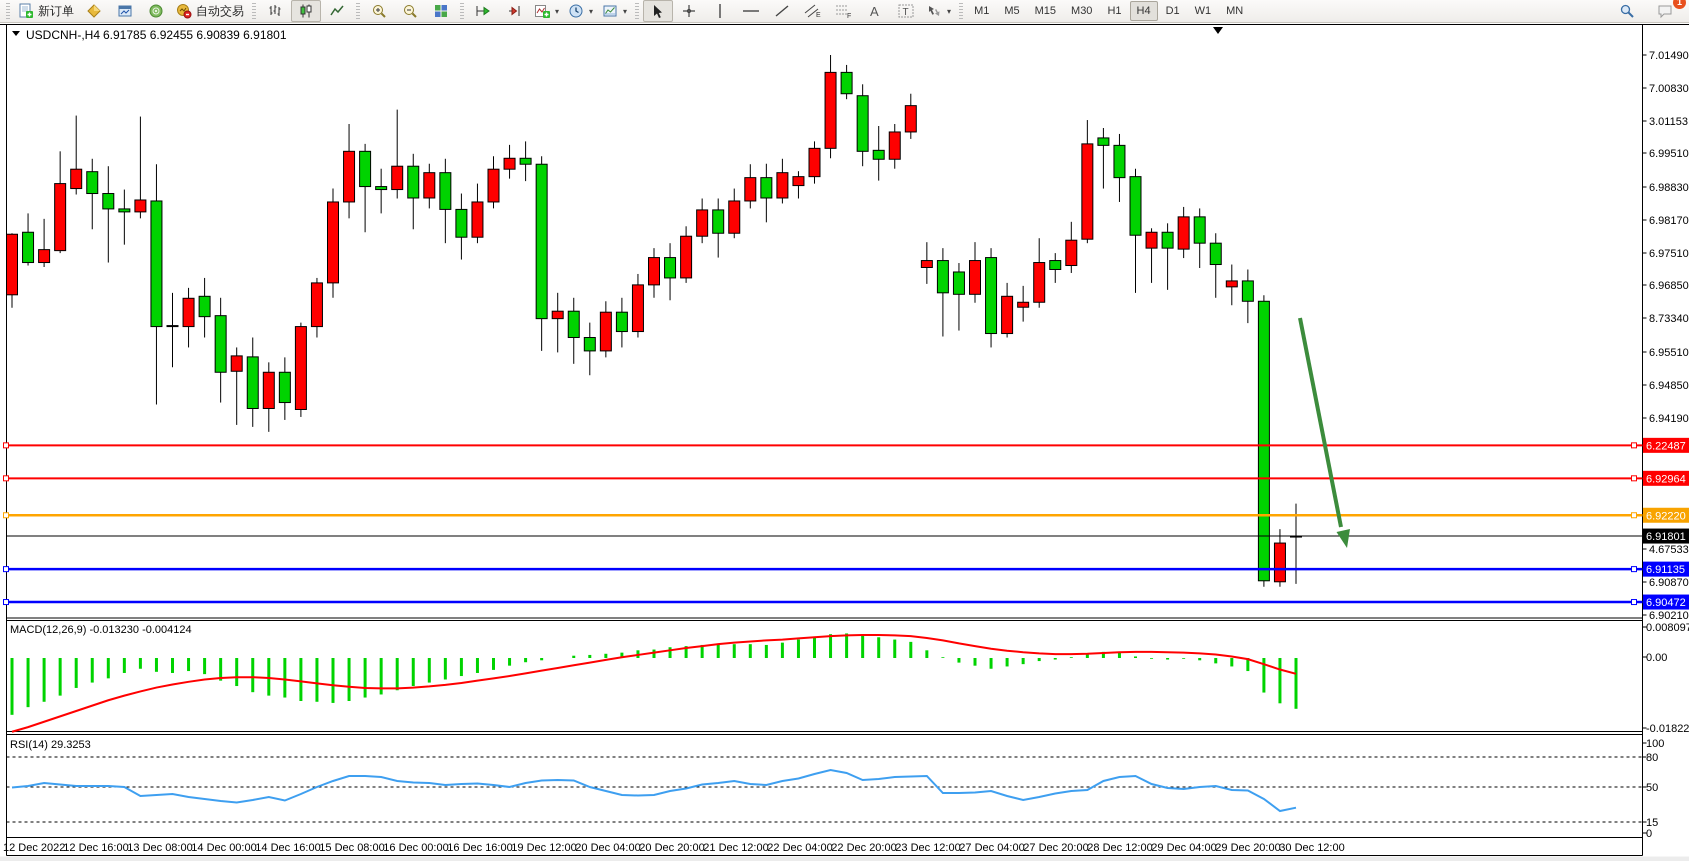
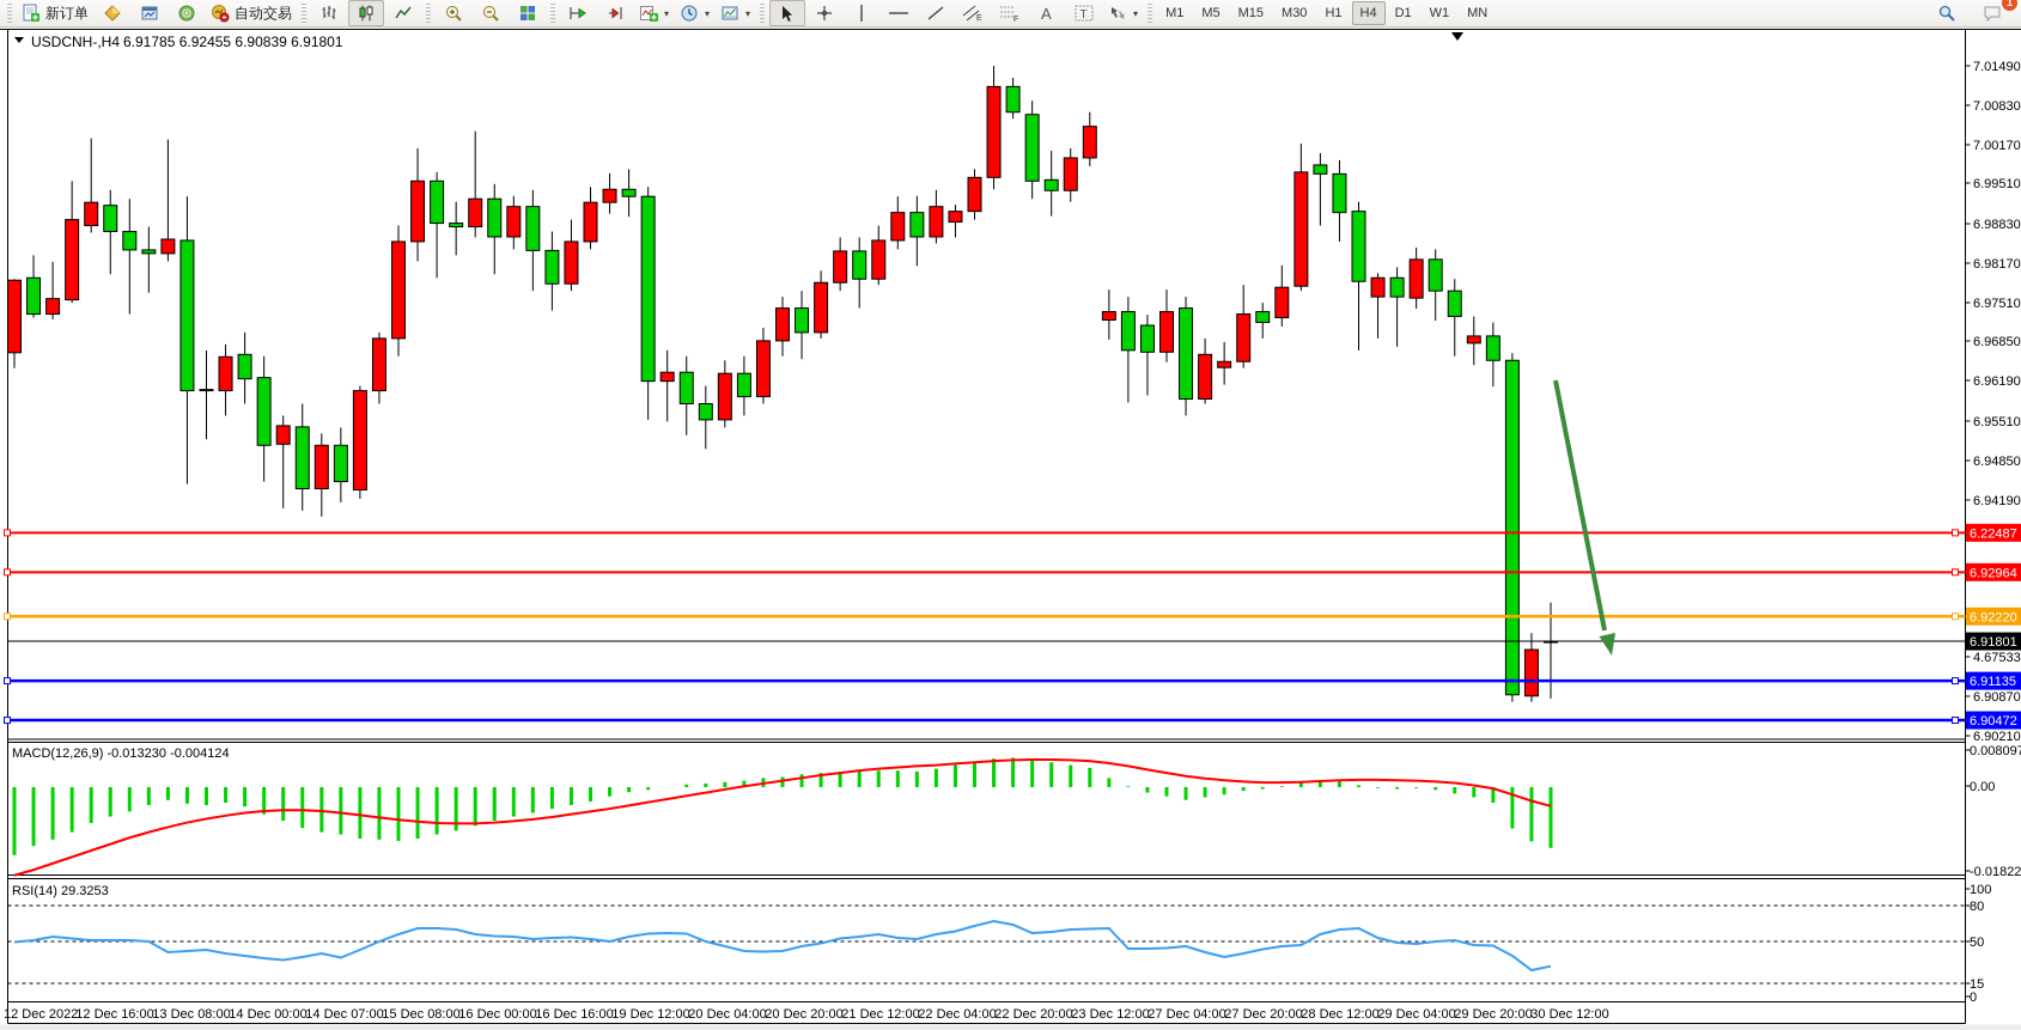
  新订单
  自动交易
  ▾
  ▾
  ▾
  A
  T
  ▾
  M1
  M5
  M15
  M30
  H1
  H4
  D1
  W1
  MN
  1
  USDCNH-,H4
  6.91785 6.92455 6.90839 6.91801
  7.01490
  7.00830
- 3.01153
+ 7.00170
  6.99510
  6.98830
  6.98170
  6.97510
  6.96850
- 8.73340
+ 6.96190
  6.95510
  6.94850
  6.94190
  4.67533
  6.90870
  6.90210
  6.22487
  6.92964
  6.92220
  6.91135
  6.90472
  6.91801
  MACD(12,26,9) -0.013230 -0.004124
  0.00809
  0.00
  -0.01822
  RSI(14) 29.3253
  100
  80
  50
  15
  0
  12 Dec 2022
  12 Dec 16:00
  13 Dec 08:00
  14 Dec 00:00
- 14 Dec 16:00
+ 14 Dec 07:00
  15 Dec 08:00
  16 Dec 00:00
  16 Dec 16:00
  19 Dec 12:00
  20 Dec 04:00
  20 Dec 20:00
  21 Dec 12:00
  22 Dec 04:00
  22 Dec 20:00
  23 Dec 12:00
  27 Dec 04:00
  27 Dec 20:00
  28 Dec 12:00
  29 Dec 04:00
  29 Dec 20:00
  30 Dec 12:00
